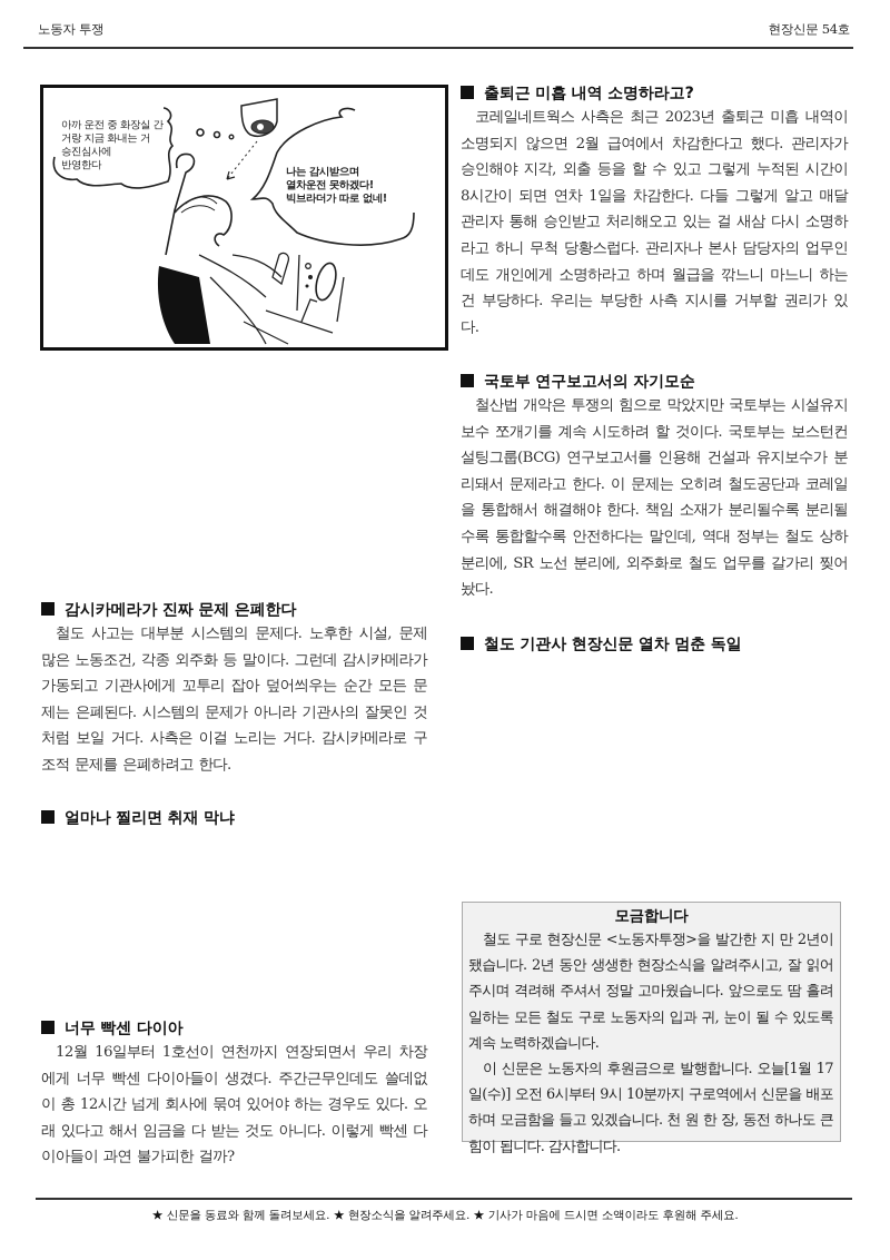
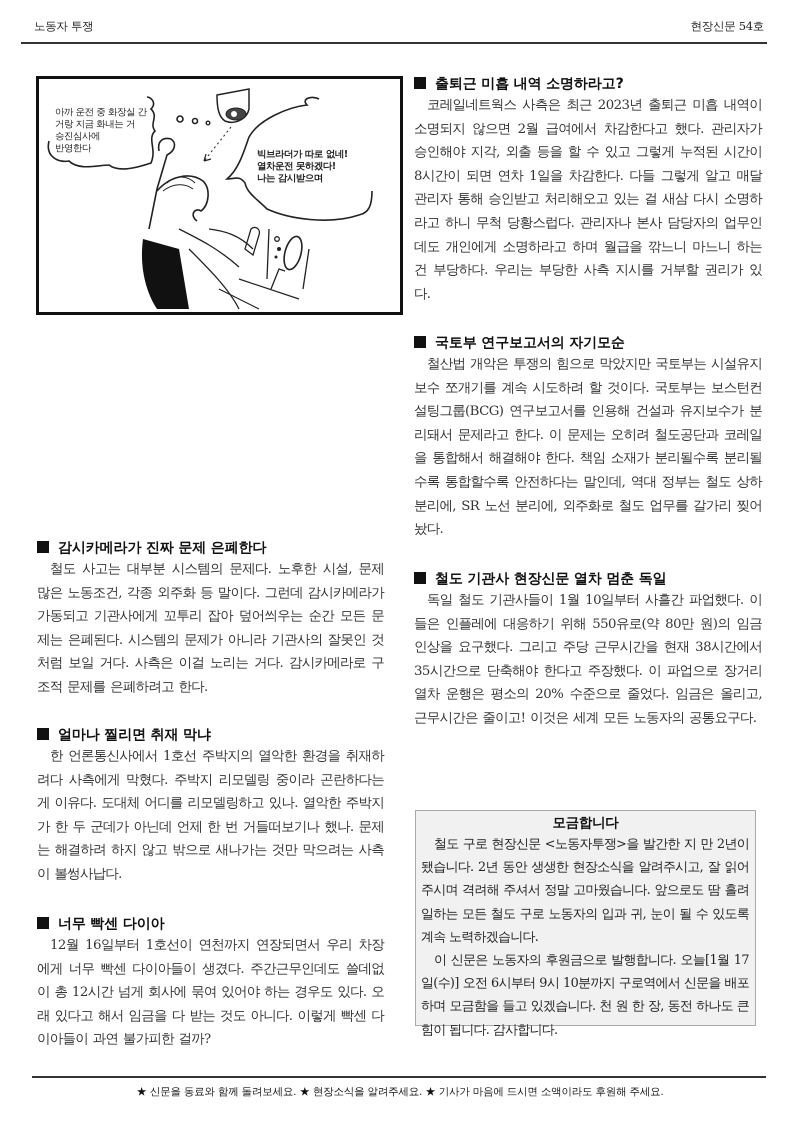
  노동자 투쟁
  현장신문 54호
  아까 운전 중 화장실 간
  거랑 지금 화내는 거
  승진심사에
  반영한다
- 나는 감시받으며
+ 빅브라더가 따로 없네!
  열차운전 못하겠다!
- 빅브라더가 따로 없네!
+ 나는 감시받으며
  감시카메라가 진짜 문제 은폐한다
  철도 사고는 대부분 시스템의 문제다. 노후한 시설, 문제 많은 노동조건, 각종 외주화 등 말이다. 그런데 감시카메라가 가동되고 기관사에게 꼬투리 잡아 덮어씌우는 순간 모든 문제는 은폐된다. 시스템의 문제가 아니라 기관사의 잘못인 것처럼 보일 거다. 사측은 이걸 노리는 거다. 감시카메라로 구조적 문제를 은폐하려고 한다.
  얼마나 찔리면 취재 막냐
+ 한 언론통신사에서 1호선 주박지의 열악한 환경을 취재하려다 사측에게 막혔다. 주박지 리모델링 중이라 곤란하다는 게 이유다. 도대체 어디를 리모델링하고 있나. 열악한 주박지가 한 두 군데가 아닌데 언제 한 번 거들떠보기나 했나. 문제는 해결하려 하지 않고 밖으로 새나가는 것만 막으려는 사측이 볼썽사납다.
  너무 빡센 다이아
  12월 16일부터 1호선이 연천까지 연장되면서 우리 차장에게 너무 빡센 다이아들이 생겼다. 주간근무인데도 쓸데없이 총 12시간 넘게 회사에 묶여 있어야 하는 경우도 있다. 오래 있다고 해서 임금을 다 받는 것도 아니다. 이렇게 빡센 다이아들이 과연 불가피한 걸까?
  출퇴근 미흡 내역 소명하라고?
  코레일네트웍스 사측은 최근 2023년 출퇴근 미흡 내역이 소명되지 않으면 2월 급여에서 차감한다고 했다. 관리자가 승인해야 지각, 외출 등을 할 수 있고 그렇게 누적된 시간이 8시간이 되면 연차 1일을 차감한다. 다들 그렇게 알고 매달 관리자 통해 승인받고 처리해오고 있는 걸 새삼 다시 소명하라고 하니 무척 당황스럽다. 관리자나 본사 담당자의 업무인데도 개인에게 소명하라고 하며 월급을 깎느니 마느니 하는 건 부당하다. 우리는 부당한 사측 지시를 거부할 권리가 있다.
  국토부 연구보고서의 자기모순
  철산법 개악은 투쟁의 힘으로 막았지만 국토부는 시설유지보수 쪼개기를 계속 시도하려 할 것이다. 국토부는 보스턴컨설팅그룹(BCG) 연구보고서를 인용해 건설과 유지보수가 분리돼서 문제라고 한다. 이 문제는 오히려 철도공단과 코레일을 통합해서 해결해야 한다. 책임 소재가 분리될수록 분리될수록 통합할수록 안전하다는 말인데, 역대 정부는 철도 상하 분리에, SR 노선 분리에, 외주화로 철도 업무를 갈가리 찢어 놨다.
  철도 기관사 현장신문 열차 멈춘 독일
+ 독일 철도 기관사들이 1월 10일부터 사흘간 파업했다. 이들은 인플레에 대응하기 위해 550유로(약 80만 원)의 임금 인상을 요구했다. 그리고 주당 근무시간을 현재 38시간에서 35시간으로 단축해야 한다고 주장했다. 이 파업으로 장거리 열차 운행은 평소의 20% 수준으로 줄었다. 임금은 올리고, 근무시간은 줄이고! 이것은 세계 모든 노동자의 공통요구다.
  모금합니다
  철도 구로 현장신문 <노동자투쟁>을 발간한 지 만 2년이 됐습니다. 2년 동안 생생한 현장소식을 알려주시고, 잘 읽어주시며 격려해 주셔서 정말 고마웠습니다. 앞으로도 땀 흘려 일하는 모든 철도 구로 노동자의 입과 귀, 눈이 될 수 있도록 계속 노력하겠습니다.
  이 신문은 노동자의 후원금으로 발행합니다. 오늘[1월 17일(수)] 오전 6시부터 9시 10분까지 구로역에서 신문을 배포하며 모금함을 들고 있겠습니다. 천 원 한 장, 동전 하나도 큰 힘이 됩니다. 감사합니다.
  ★ 신문을 동료와 함께 돌려보세요. ★ 현장소식을 알려주세요. ★ 기사가 마음에 드시면 소액이라도 후원해 주세요.
